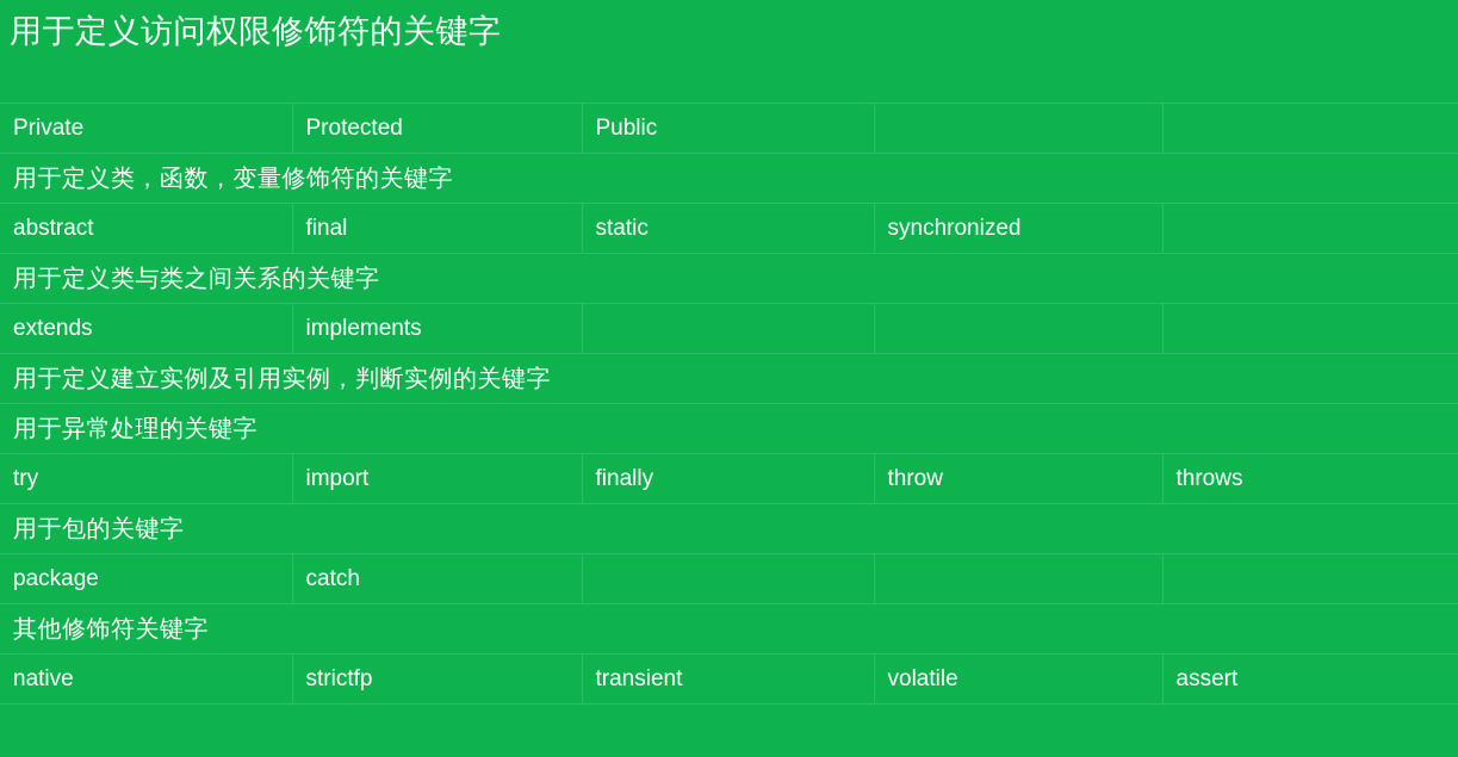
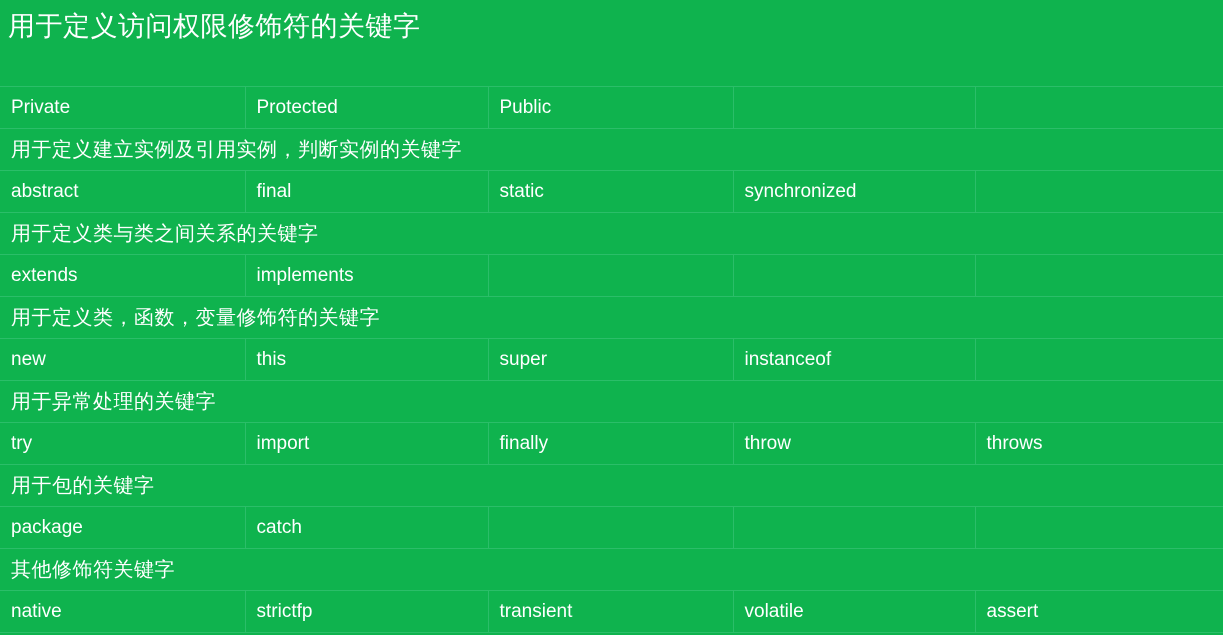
  用于定义访问权限修饰符的关键字
  Private	Protected	Public
- 用于定义类，函数，变量修饰符的关键字
+ 用于定义建立实例及引用实例，判断实例的关键字
  abstract	final	static	synchronized
  用于定义类与类之间关系的关键字
  extends	implements
- 用于定义建立实例及引用实例，判断实例的关键字
+ 用于定义类，函数，变量修饰符的关键字
+ new	this	super	instanceof
  用于异常处理的关键字
  try	import	finally	throw	throws
  用于包的关键字
  package	catch
  其他修饰符关键字
  native	strictfp	transient	volatile	assert
